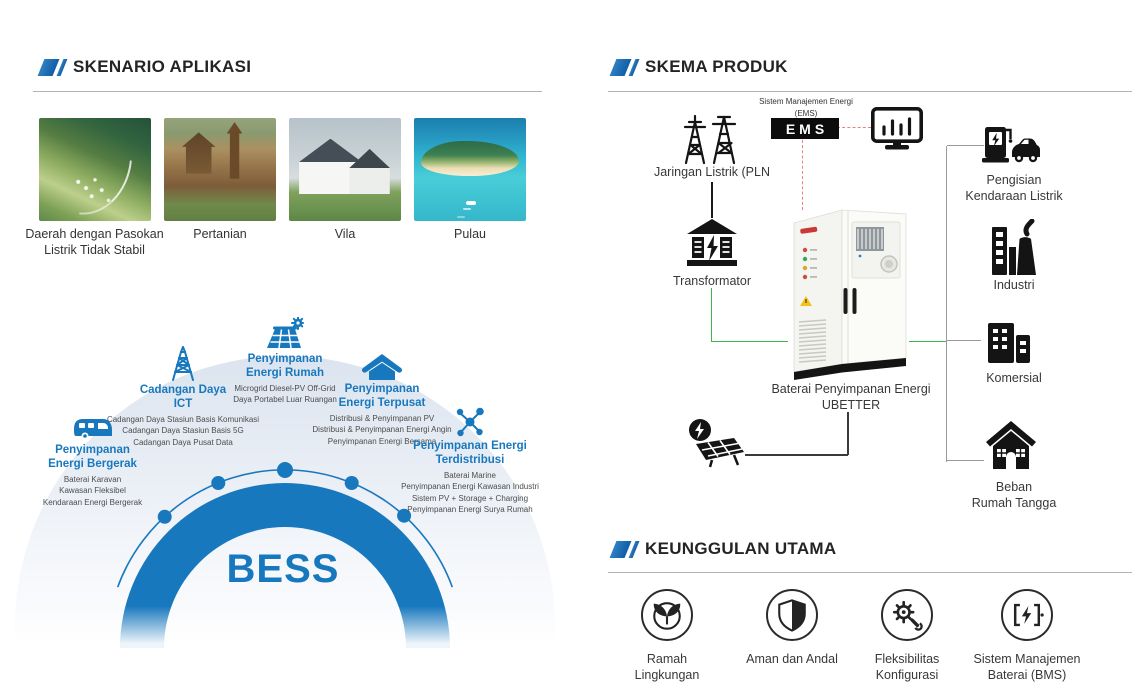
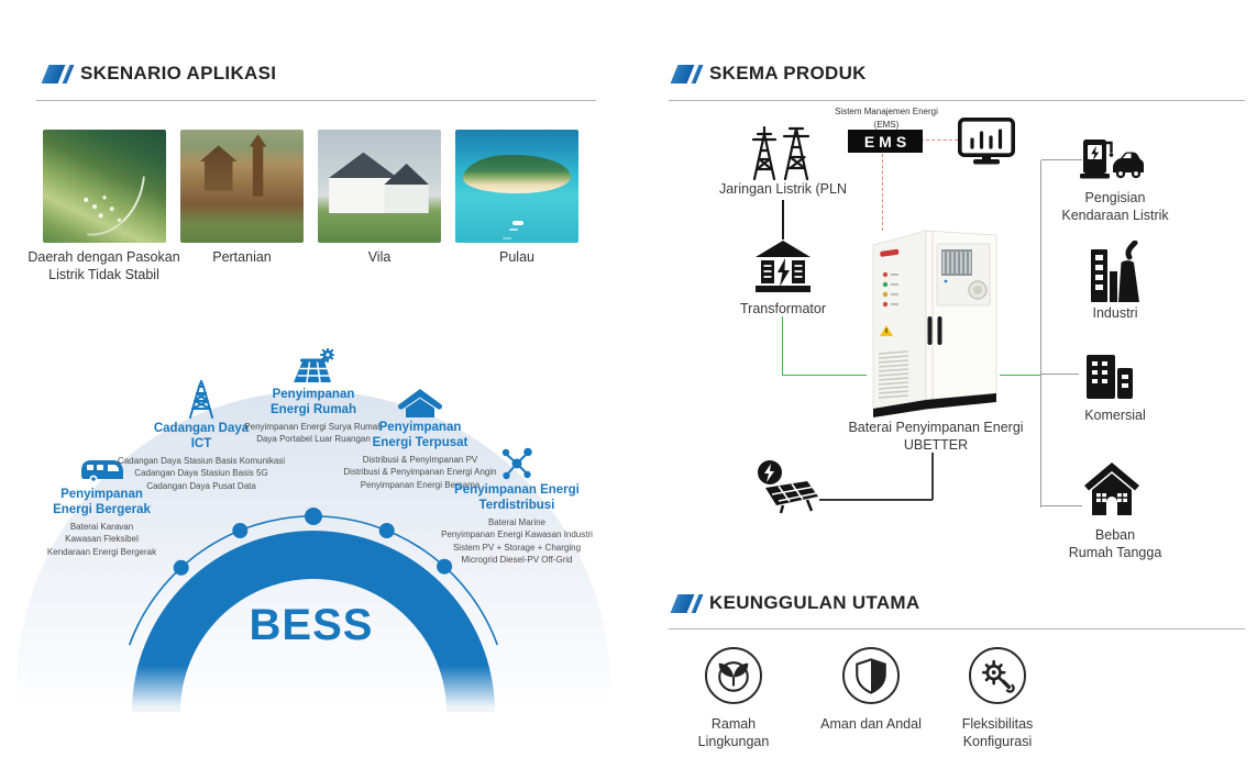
  SKENARIO APLIKASI
  Daerah dengan Pasokan Listrik Tidak Stabil
  Pertanian
  Vila
  Pulau
  Penyimpanan
  Energi Bergerak
  Baterai Karavan
  Kawasan Fleksibel
  Kendaraan Energi Bergerak
  Cadangan Daya
  ICT
  Cadangan Daya Stasiun Basis Komunikasi
  Cadangan Daya Stasiun Basis 5G
  Cadangan Daya Pusat Data
  Penyimpanan
  Energi Rumah
- Microgrid Diesel-PV Off-Grid
+ Penyimpanan Energi Surya Rumah
  Daya Portabel Luar Ruangan
  Penyimpanan
  Energi Terpusat
  Distribusi & Penyimpanan PV
  Distribusi & Penyimpanan Energi Angin
  Penyimpanan Energi Bersama
  Penyimpanan Energi
  Terdistribusi
  Baterai Marine
  Penyimpanan Energi Kawasan Industri
  Sistem PV + Storage + Charging
- Penyimpanan Energi Surya Rumah
+ Microgrid Diesel-PV Off-Grid
  BESS
  SKEMA PRODUK
  Sistem Manajemen Energi
  (EMS)
  EMS
  Jaringan Listrik (PLN
  Transformator
  Baterai Penyimpanan Energi
  UBETTER
  Pengisian
  Kendaraan Listrik
  Industri
  Komersial
  Beban
  Rumah Tangga
  KEUNGGULAN UTAMA
  Ramah
  Lingkungan
  Aman dan Andal
  Fleksibilitas
  Konfigurasi
- Sistem Manajemen
- Baterai (BMS)
